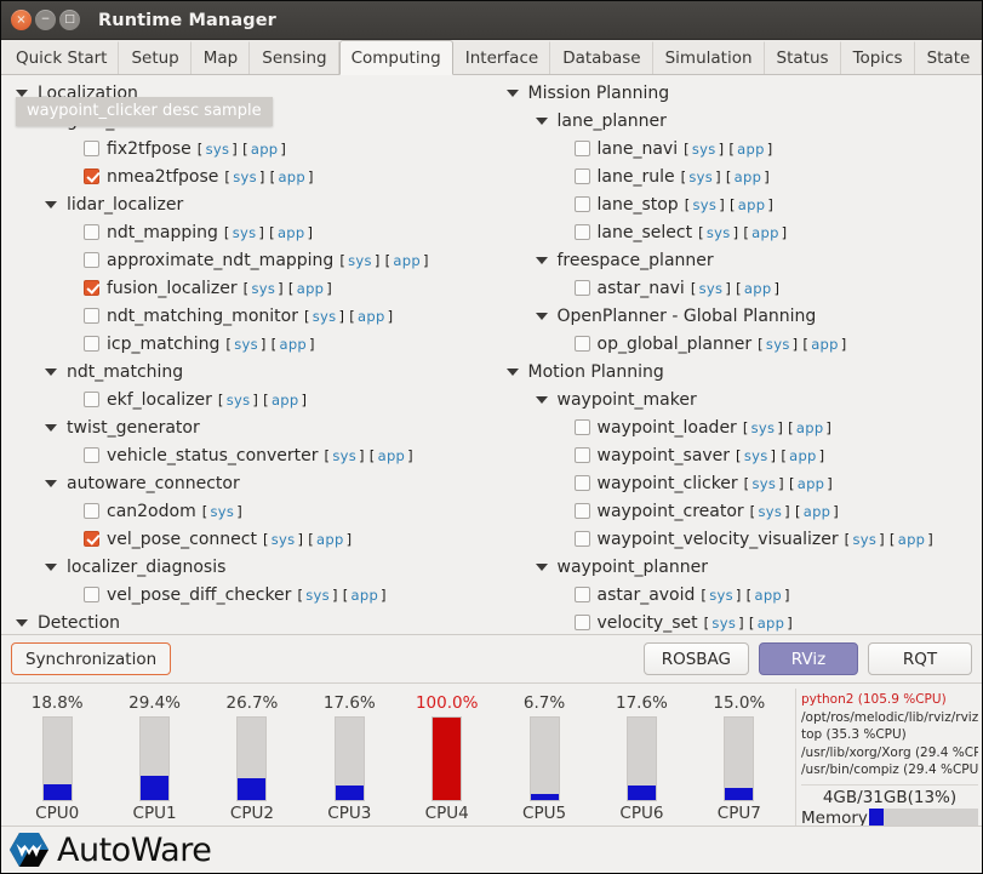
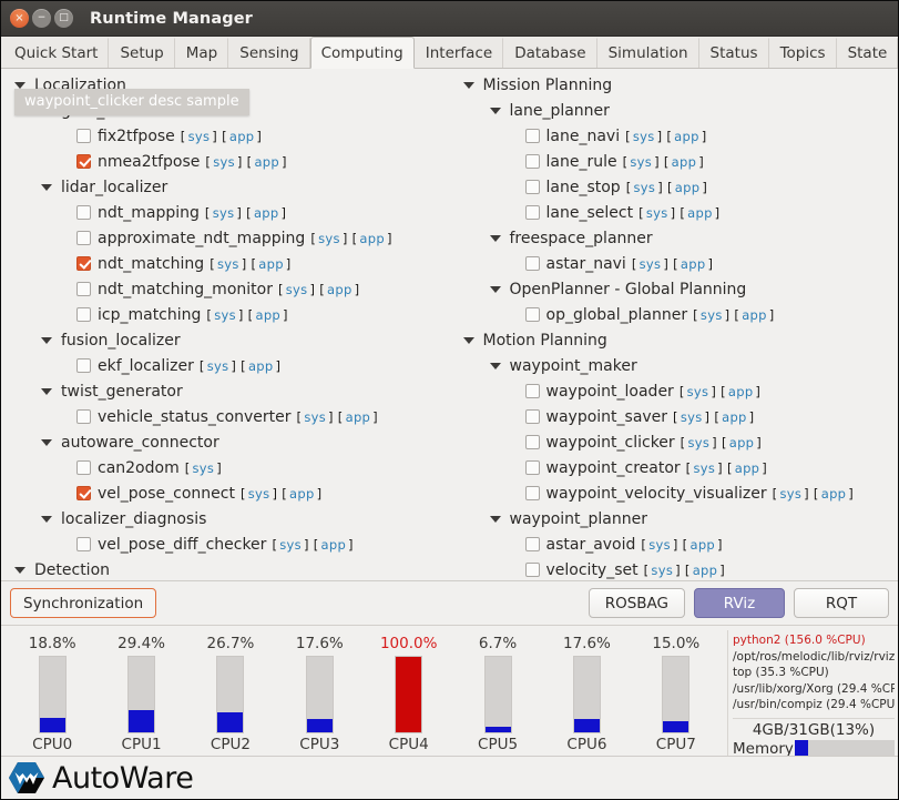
  ×
  −
  □
  Runtime Manager
  Quick Start
  Setup
  Map
  Sensing
  Computing
  Interface
  Database
  Simulation
  Status
  Topics
  State
  Localization
  fix2tfpose
  [ sys ] [ app ]
  nmea2tfpose
  [ sys ] [ app ]
  lidar_localizer
  ndt_mapping
  [ sys ] [ app ]
  approximate_ndt_mapping
  [ sys ] [ app ]
- fusion_localizer
+ ndt_matching
  [ sys ] [ app ]
  ndt_matching_monitor
  [ sys ] [ app ]
  icp_matching
  [ sys ] [ app ]
- ndt_matching
+ fusion_localizer
  ekf_localizer
  [ sys ] [ app ]
  twist_generator
  vehicle_status_converter
  [ sys ] [ app ]
  autoware_connector
  can2odom
  [ sys ]
  vel_pose_connect
  [ sys ] [ app ]
  localizer_diagnosis
  vel_pose_diff_checker
  [ sys ] [ app ]
  Detection
  Mission Planning
  lane_planner
  lane_navi
  [ sys ] [ app ]
  lane_rule
  [ sys ] [ app ]
  lane_stop
  [ sys ] [ app ]
  lane_select
  [ sys ] [ app ]
  freespace_planner
  astar_navi
  [ sys ] [ app ]
  OpenPlanner - Global Planning
  op_global_planner
  [ sys ] [ app ]
  Motion Planning
  waypoint_maker
  waypoint_loader
  [ sys ] [ app ]
  waypoint_saver
  [ sys ] [ app ]
  waypoint_clicker
  [ sys ] [ app ]
  waypoint_creator
  [ sys ] [ app ]
  waypoint_velocity_visualizer
  [ sys ] [ app ]
  waypoint_planner
  astar_avoid
  [ sys ] [ app ]
  velocity_set
  [ sys ] [ app ]
  waypoint_clicker desc sample
  Synchronization
  ROSBAG
  RViz
  RQT
  18.8%
  CPU0
  29.4%
  CPU1
  26.7%
  CPU2
  17.6%
  CPU3
  100.0%
  CPU4
  6.7%
  CPU5
  17.6%
  CPU6
  15.0%
  CPU7
- python2 (105.9 %CPU)
+ python2 (156.0 %CPU)
  /opt/ros/melodic/lib/rviz/rviz
  top (35.3 %CPU)
  /usr/lib/xorg/Xorg (29.4 %CP
  /usr/bin/compiz (29.4 %CPU
  4GB/31GB(13%)
  Memory
  AutoWare
